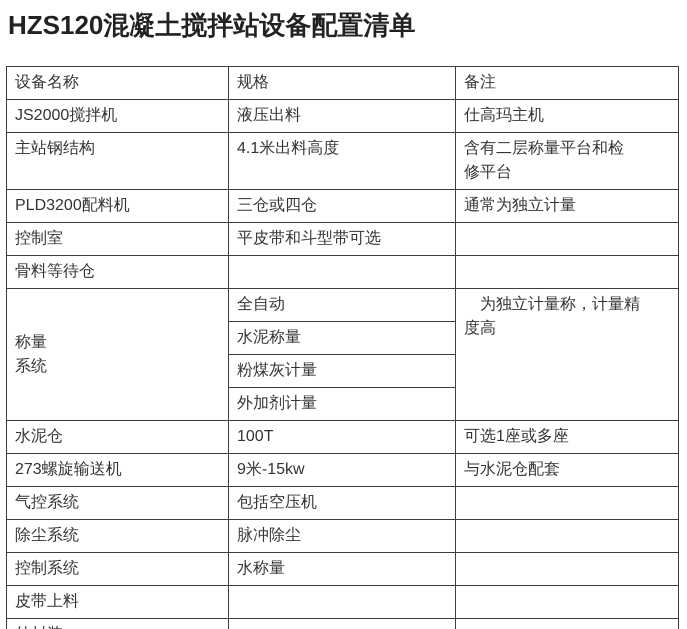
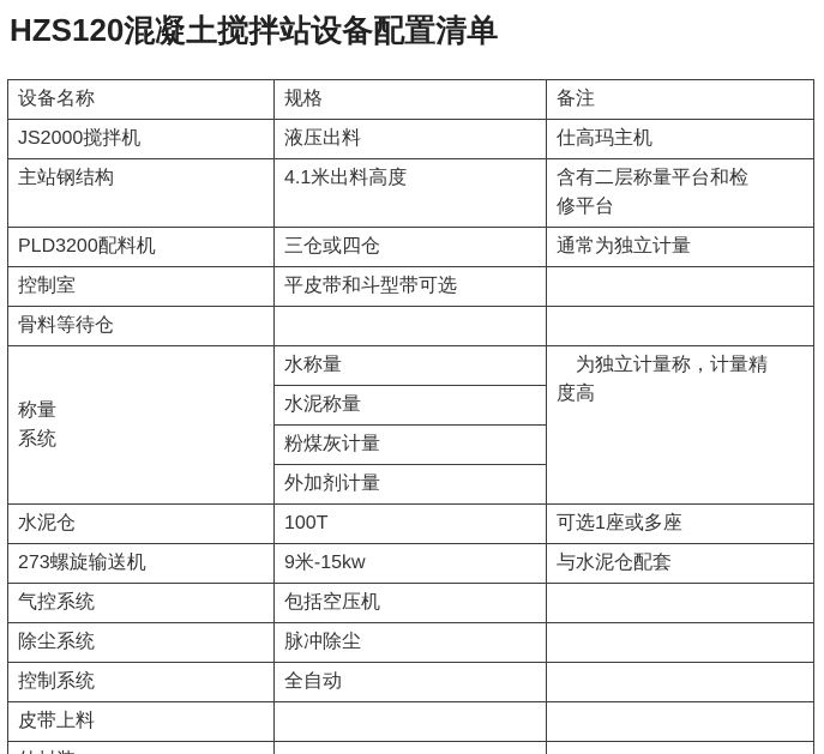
  HZS120混凝土搅拌站设备配置清单
  设备名称	规格	备注
  JS2000搅拌机	液压出料	仕高玛主机
  主站钢结构	4.1米出料高度	含有二层称量平台和检 修平台
  PLD3200配料机	三仓或四仓	通常为独立计量
  控制室	平皮带和斗型带可选
  骨料等待仓
- 称量 系统	全自动	为独立计量称，计量精 度高
+ 称量 系统	水称量	为独立计量称，计量精 度高
  水泥称量
  粉煤灰计量
  外加剂计量
  水泥仓	100T	可选1座或多座
  273螺旋输送机	9米-15kw	与水泥仓配套
  气控系统	包括空压机
  除尘系统	脉冲除尘
- 控制系统	水称量
+ 控制系统	全自动
  皮带上料
